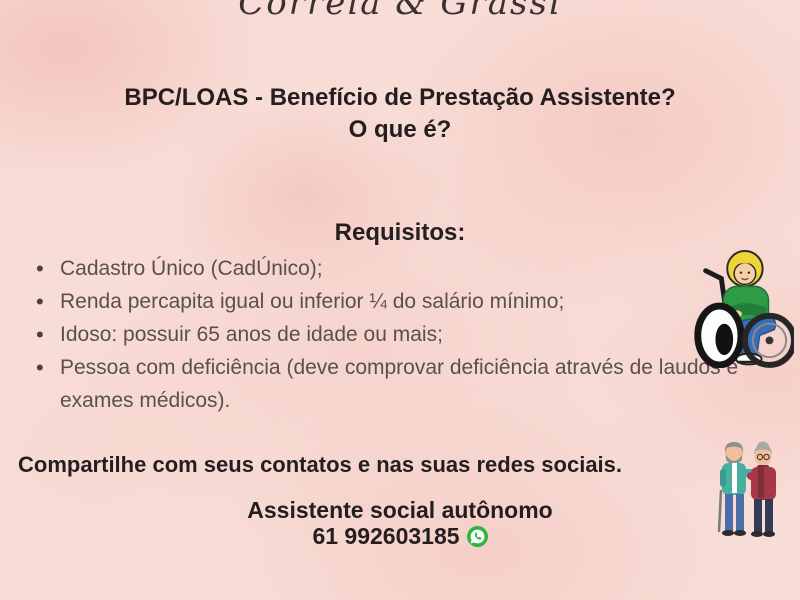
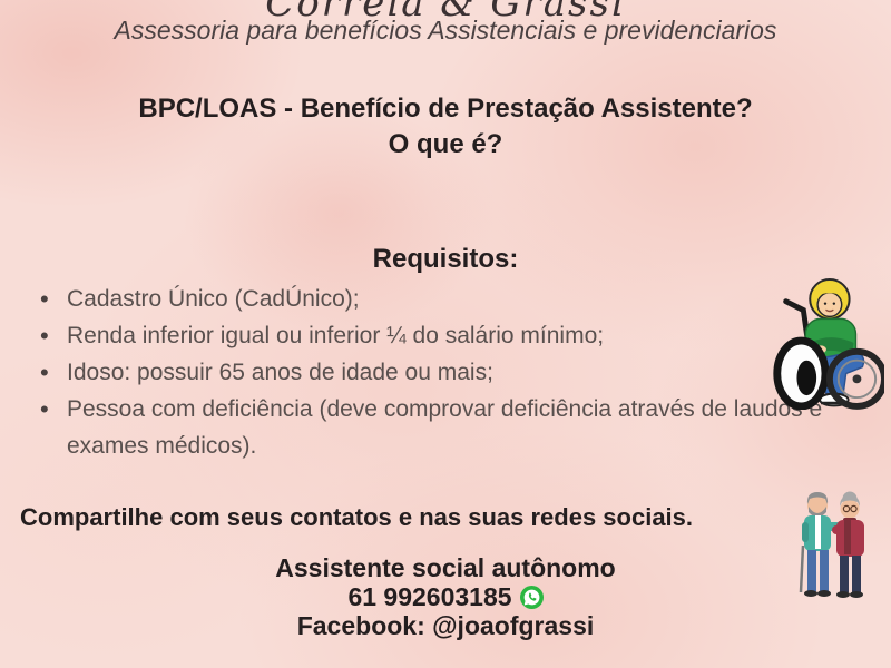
  Correia & Grassi
+ Assessoria para benefícios Assistenciais e previdenciarios
  BPC/LOAS - Benefício de Prestação Assistente?
  O que é?
  Requisitos:
  Cadastro Único (CadÚnico);
- Renda percapita igual ou inferior ¼ do salário mínimo;
+ Renda inferior igual ou inferior ¼ do salário mínimo;
  Idoso: possuir 65 anos de idade ou mais;
  Pessoa com deficiência (deve comprovar deficiência através de laudo e exames médicos).
  Compartilhe com seus contatos e nas suas redes sociais.
  Assistente social autônomo
  61 992603185
+ Facebook: @joaofgrassi
